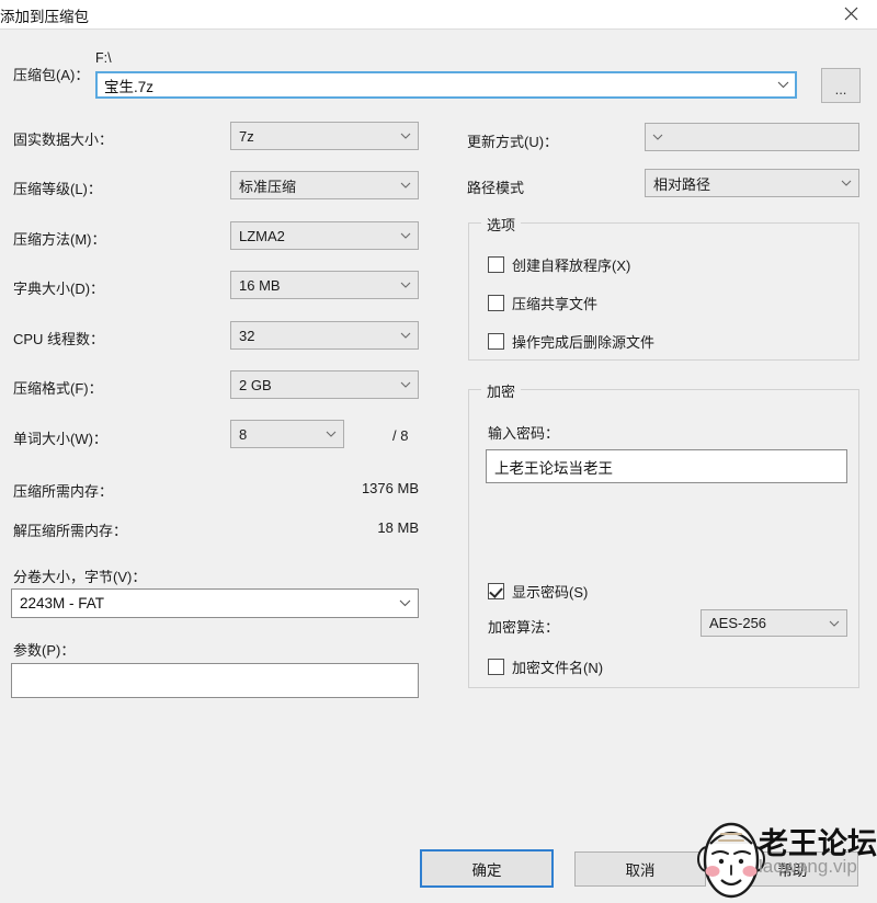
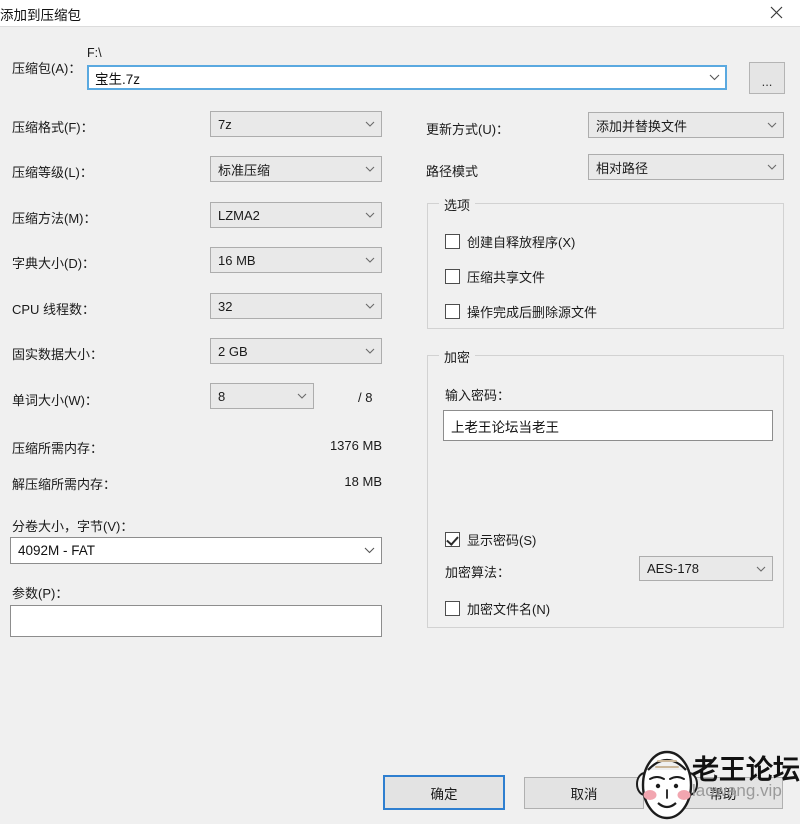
  添加到压缩包
  压缩包(A)：
  F:\
  宝生.7z
  ...
- 固实数据大小：
+ 压缩格式(F)：
  7z
  压缩等级(L)：
  标准压缩
  压缩方法(M)：
  LZMA2
  字典大小(D)：
  16 MB
  CPU 线程数：
  32
- 压缩格式(F)：
+ 固实数据大小：
  2 GB
  单词大小(W)：
  8
  / 8
  压缩所需内存：
  1376 MB
  解压缩所需内存：
  18 MB
  分卷大小，字节(V)：
- 2243M - FAT
+ 4092M - FAT
  参数(P)：
  更新方式(U)：
+ 添加并替换文件
  路径模式
  相对路径
  选项
  创建自释放程序(X)
  压缩共享文件
  操作完成后删除源文件
  加密
  输入密码：
  上老王论坛当老王
  显示密码(S)
  加密算法：
- AES-256
+ AES-178
  加密文件名(N)
  确定
  取消
  帮助
  老王论坛
  laowang.vip
